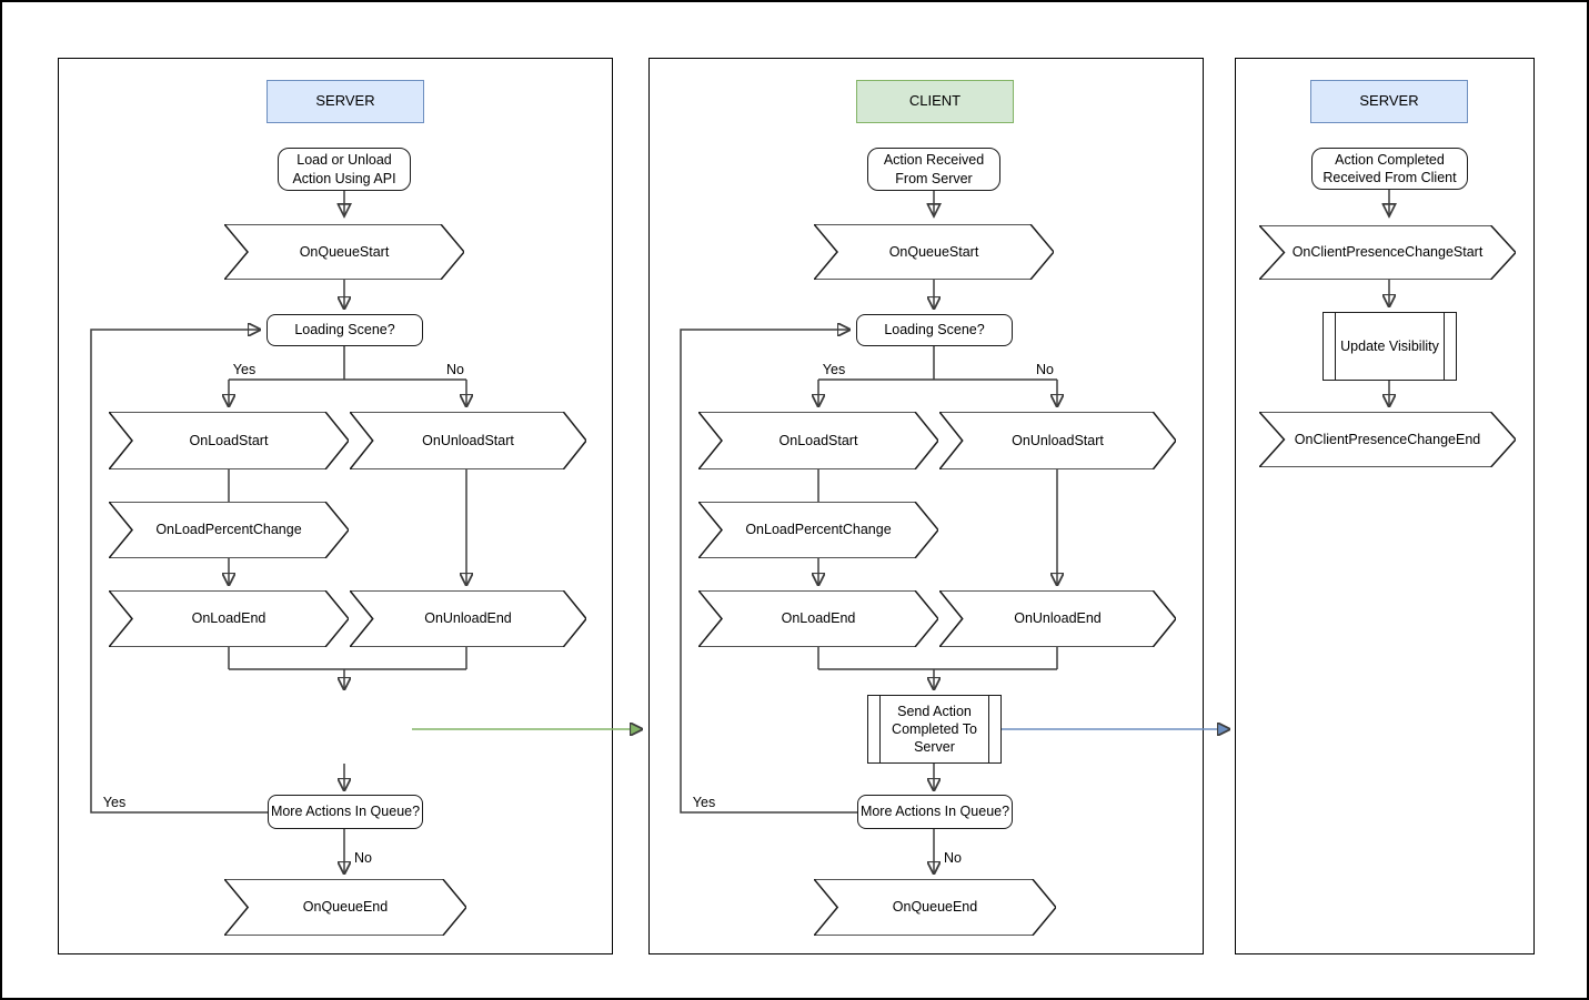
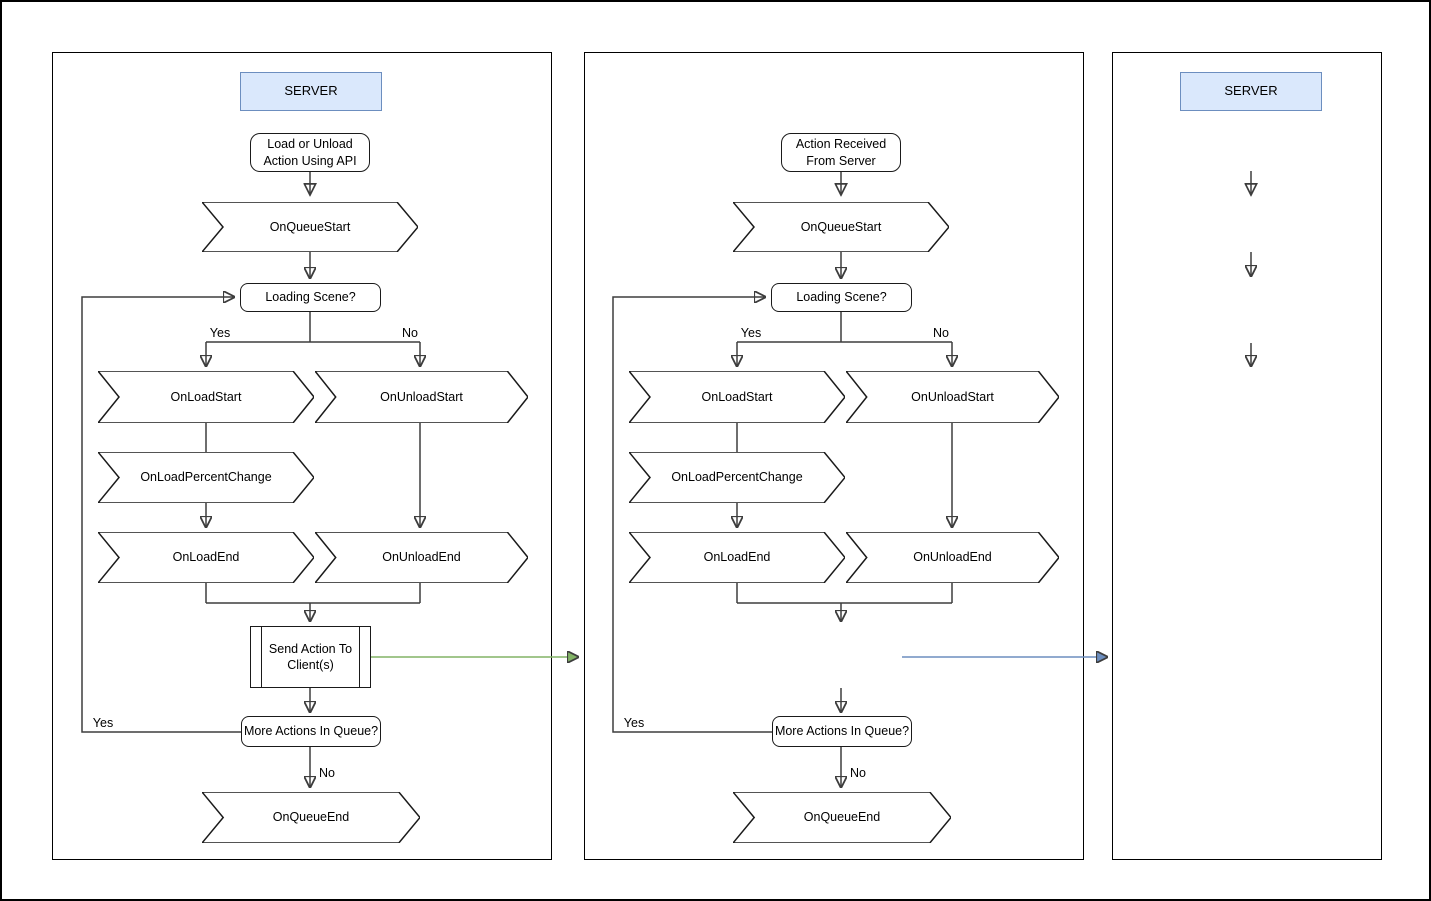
  SERVER
  Load or Unload
  Action Using API
  OnQueueStart
  Loading Scene?
  Yes
  No
  OnLoadStart
  OnUnloadStart
  OnLoadPercentChange
  OnLoadEnd
  OnUnloadEnd
+ Send Action To
+ Client(s)
  More Actions In Queue?
  Yes
  No
  OnQueueEnd
- CLIENT
  Action Received
  From Server
  OnQueueStart
  Loading Scene?
  Yes
  No
  OnLoadStart
  OnUnloadStart
  OnLoadPercentChange
  OnLoadEnd
  OnUnloadEnd
- Send Action
- Completed To
- Server
  More Actions In Queue?
  Yes
  No
  OnQueueEnd
  SERVER
- Action Completed
- Received From Client
- OnClientPresenceChangeStart
- Update Visibility
- OnClientPresenceChangeEnd
